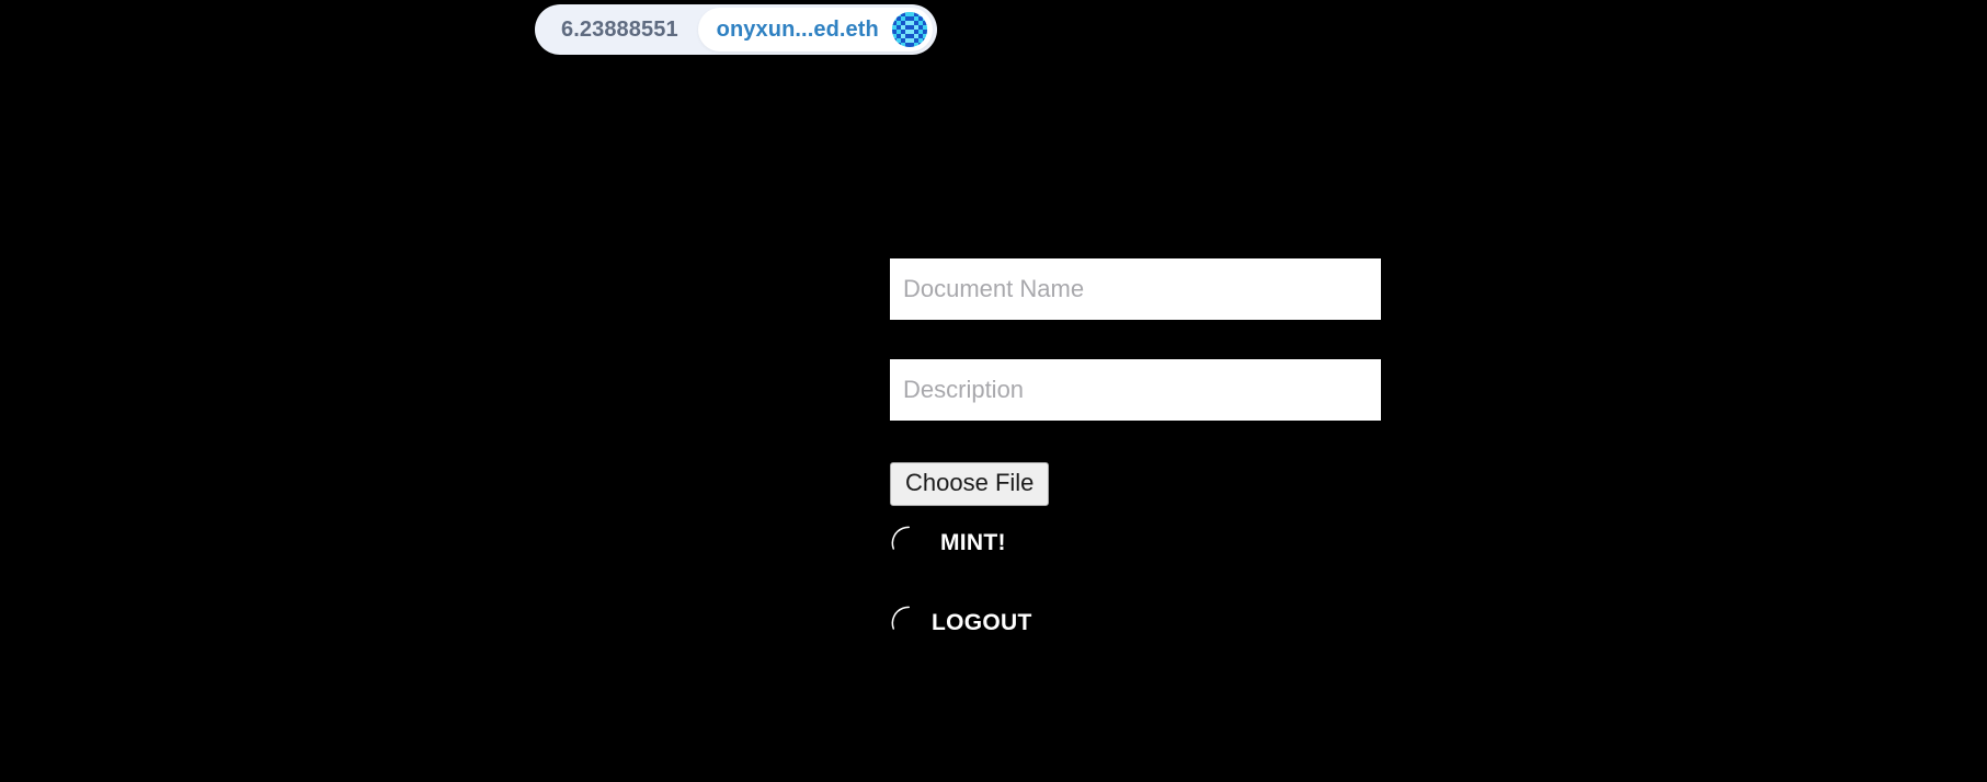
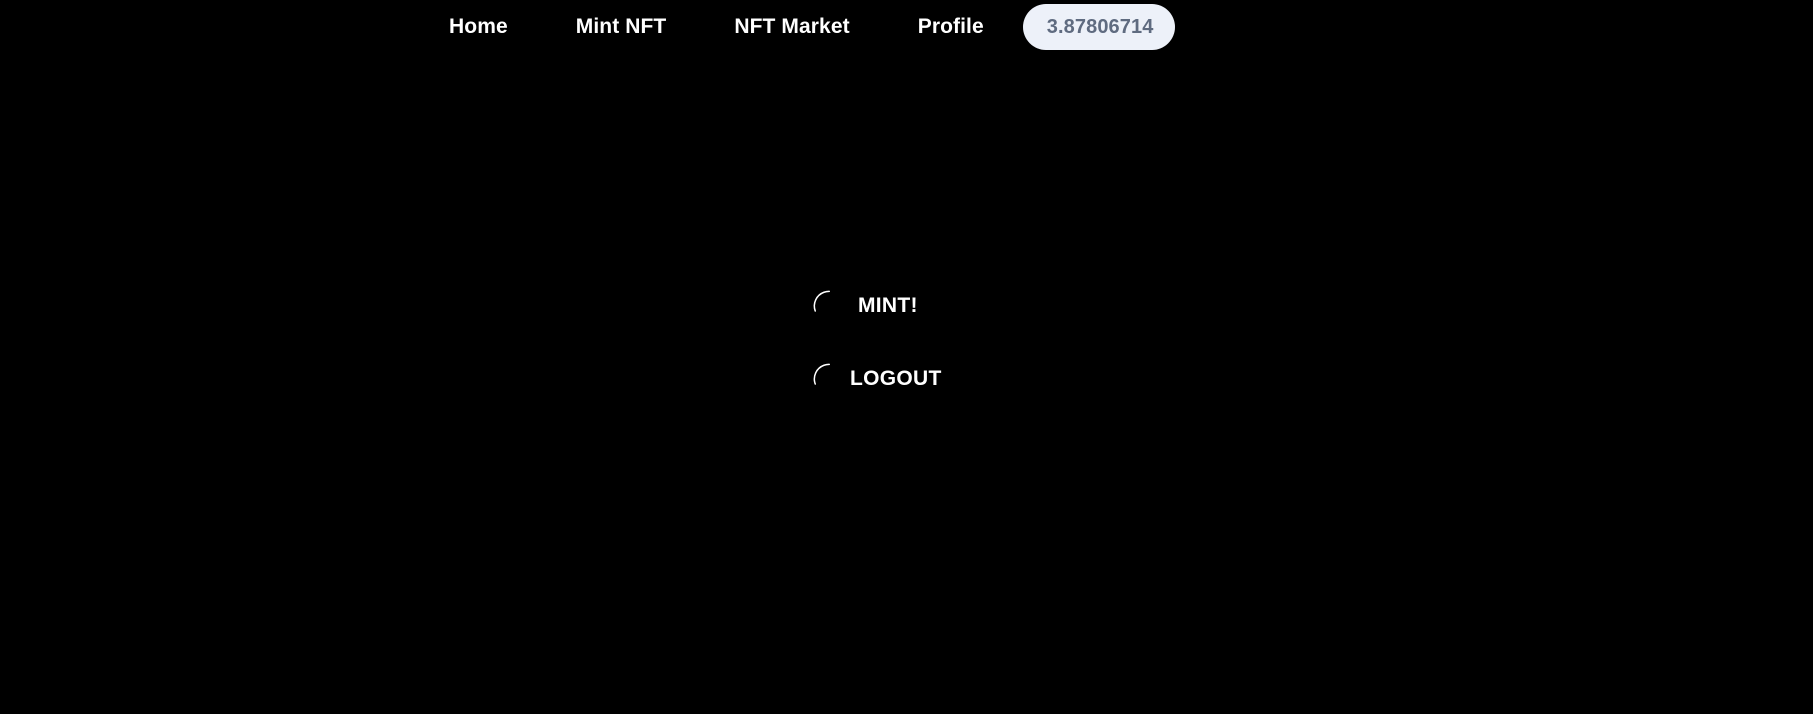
+ Home
+ Mint NFT
+ NFT Market
+ Profile
- 6.23888551
+ 3.87806714
- onyxun...ed.eth
- Document Name
- Description
- Choose File
  MINT!
  LOGOUT
